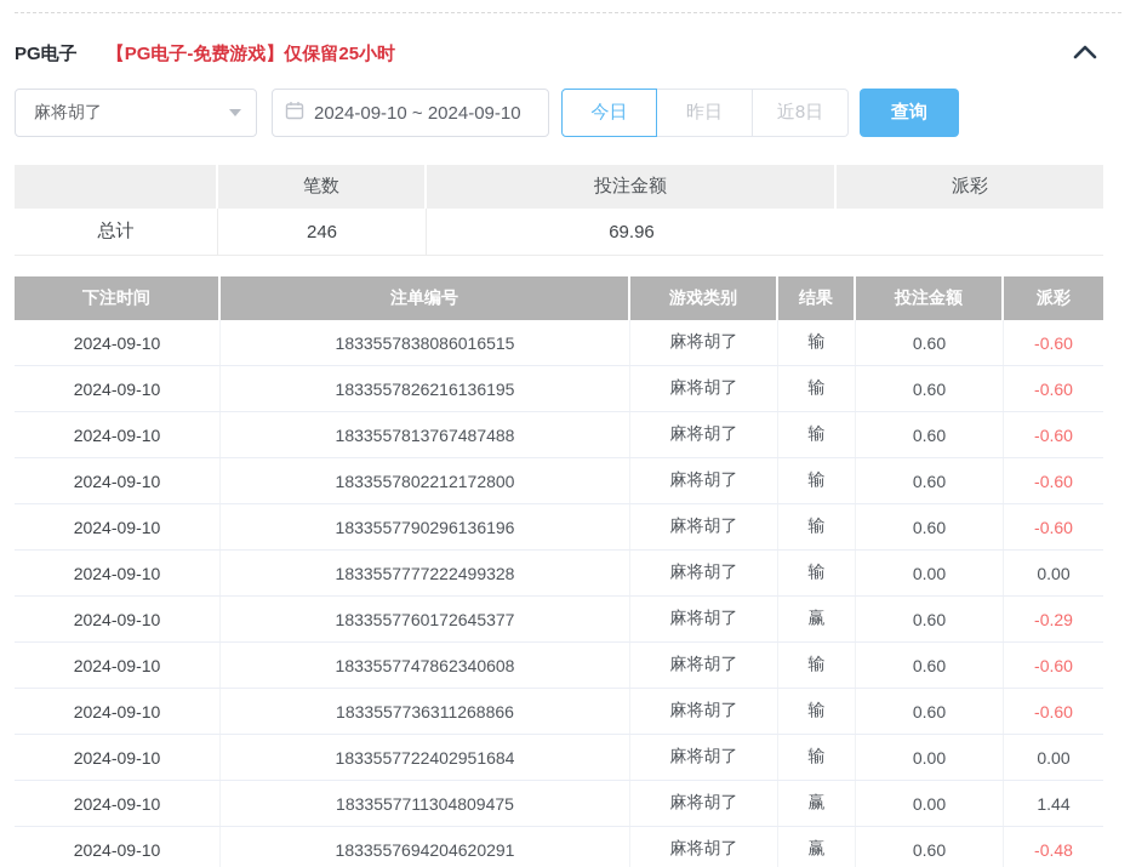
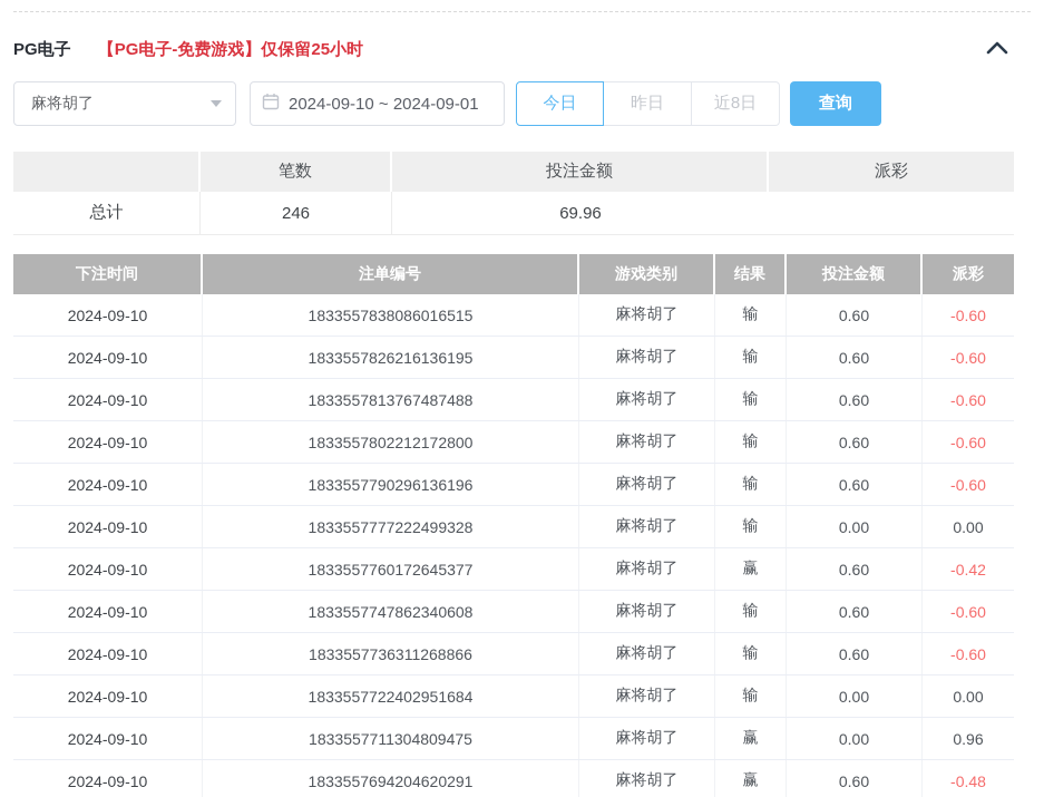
  PG电子
  【PG电子-免费游戏】仅保留25小时
  麻将胡了
- 2024-09-10 ~ 2024-09-10
+ 2024-09-10 ~ 2024-09-01
  今日
  昨日
  近8日
  查询
  笔数
  投注金额
  派彩
  总计
  246
  69.96
  下注时间
  注单编号
  游戏类别
  结果
  投注金额
  派彩
  2024-09-10
  1833557838086016515
  麻将胡了
  输
  0.60
  -0.60
  2024-09-10
  1833557826216136195
  麻将胡了
  输
  0.60
  -0.60
  2024-09-10
  1833557813767487488
  麻将胡了
  输
  0.60
  -0.60
  2024-09-10
  1833557802212172800
  麻将胡了
  输
  0.60
  -0.60
  2024-09-10
  1833557790296136196
  麻将胡了
  输
  0.60
  -0.60
  2024-09-10
  1833557777222499328
  麻将胡了
  输
  0.00
  0.00
  2024-09-10
  1833557760172645377
  麻将胡了
  赢
  0.60
- -0.29
+ -0.42
  2024-09-10
  1833557747862340608
  麻将胡了
  输
  0.60
  -0.60
  2024-09-10
  1833557736311268866
  麻将胡了
  输
  0.60
  -0.60
  2024-09-10
  1833557722402951684
  麻将胡了
  输
  0.00
  0.00
  2024-09-10
  1833557711304809475
  麻将胡了
  赢
  0.00
- 1.44
+ 0.96
  2024-09-10
  1833557694204620291
  麻将胡了
  赢
  0.60
  -0.48
